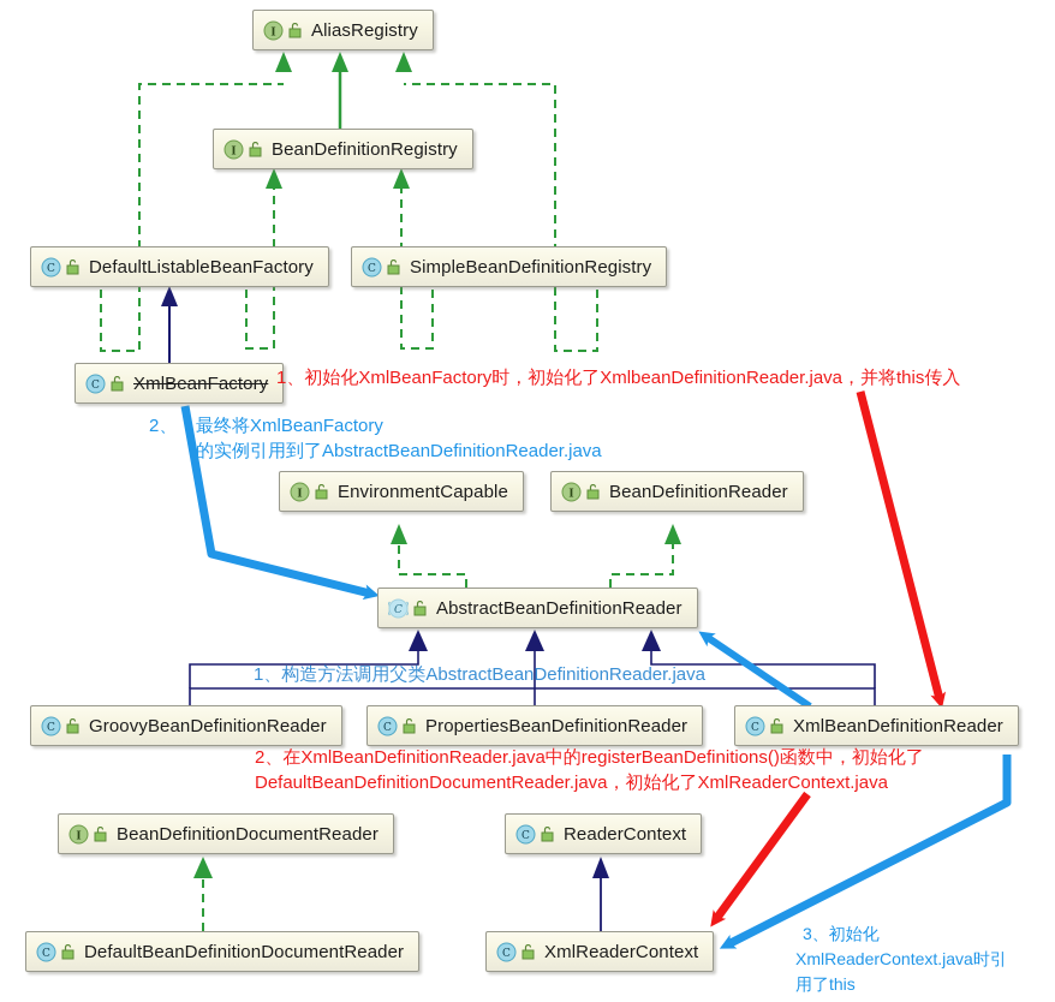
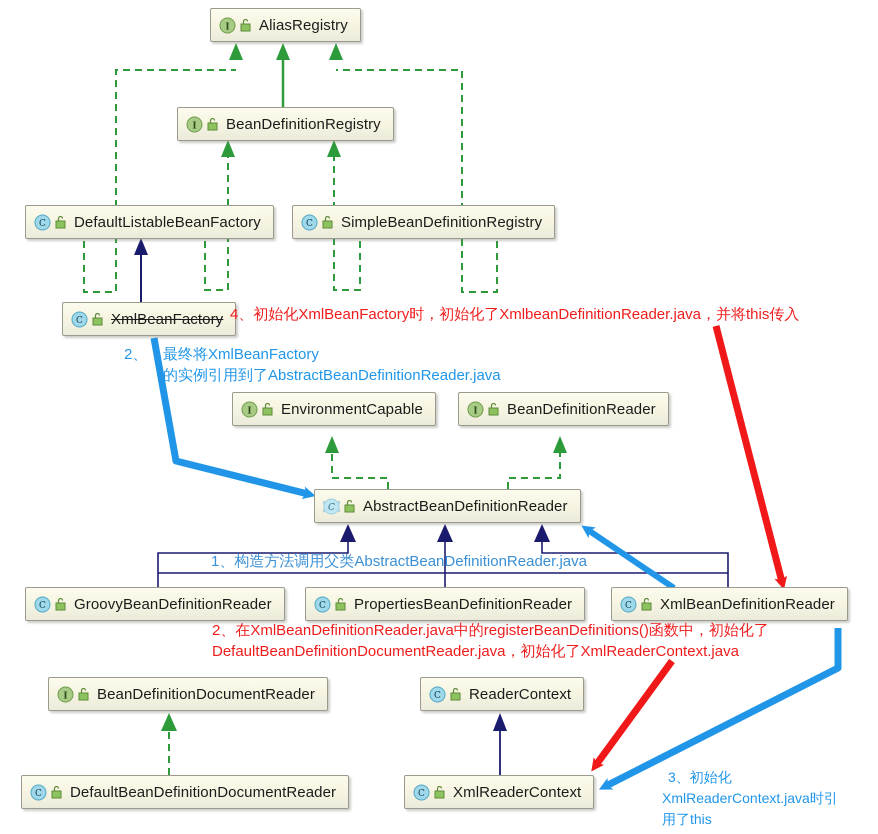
  I
  AliasRegistry
  I
  BeanDefinitionRegistry
  C
  DefaultListableBeanFactory
  C
  SimpleBeanDefinitionRegistry
  C
  XmlBeanFactory
  I
  EnvironmentCapable
  I
  BeanDefinitionReader
  C
  AbstractBeanDefinitionReader
  C
  GroovyBeanDefinitionReader
  C
  PropertiesBeanDefinitionReader
  C
  XmlBeanDefinitionReader
  I
  BeanDefinitionDocumentReader
  C
  ReaderContext
  C
  DefaultBeanDefinitionDocumentReader
  C
  XmlReaderContext
- 1、初始化XmlBeanFactory时，初始化了XmlbeanDefinitionReader.java，并将this传入
+ 4、初始化XmlBeanFactory时，初始化了XmlbeanDefinitionReader.java，并将this传入
  2、
  最终将XmlBeanFactory
  的实例引用到了AbstractBeanDefinitionReader.java
  1、构造方法调用父类AbstractBeanDefinitionReader.java
  2、在XmlBeanDefinitionReader.java中的registerBeanDefinitions()函数中，初始化了
  DefaultBeanDefinitionDocumentReader.java，初始化了XmlReaderContext.java
  3、初始化
  XmlReaderContext.java时引
  用了this
